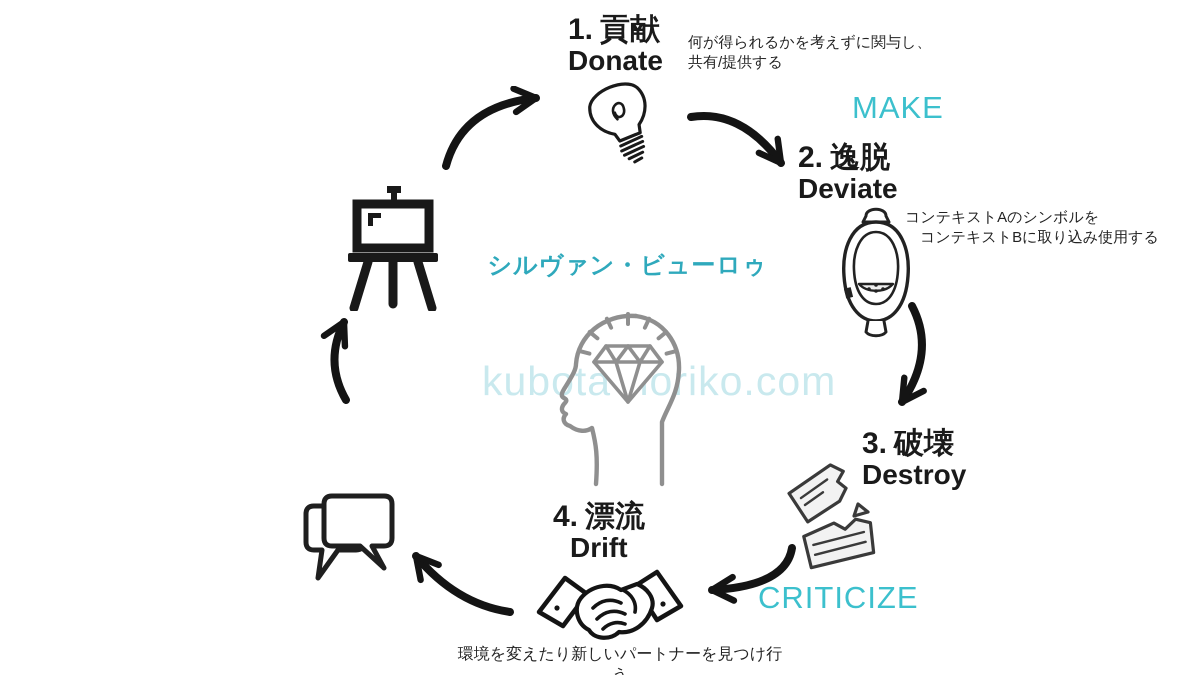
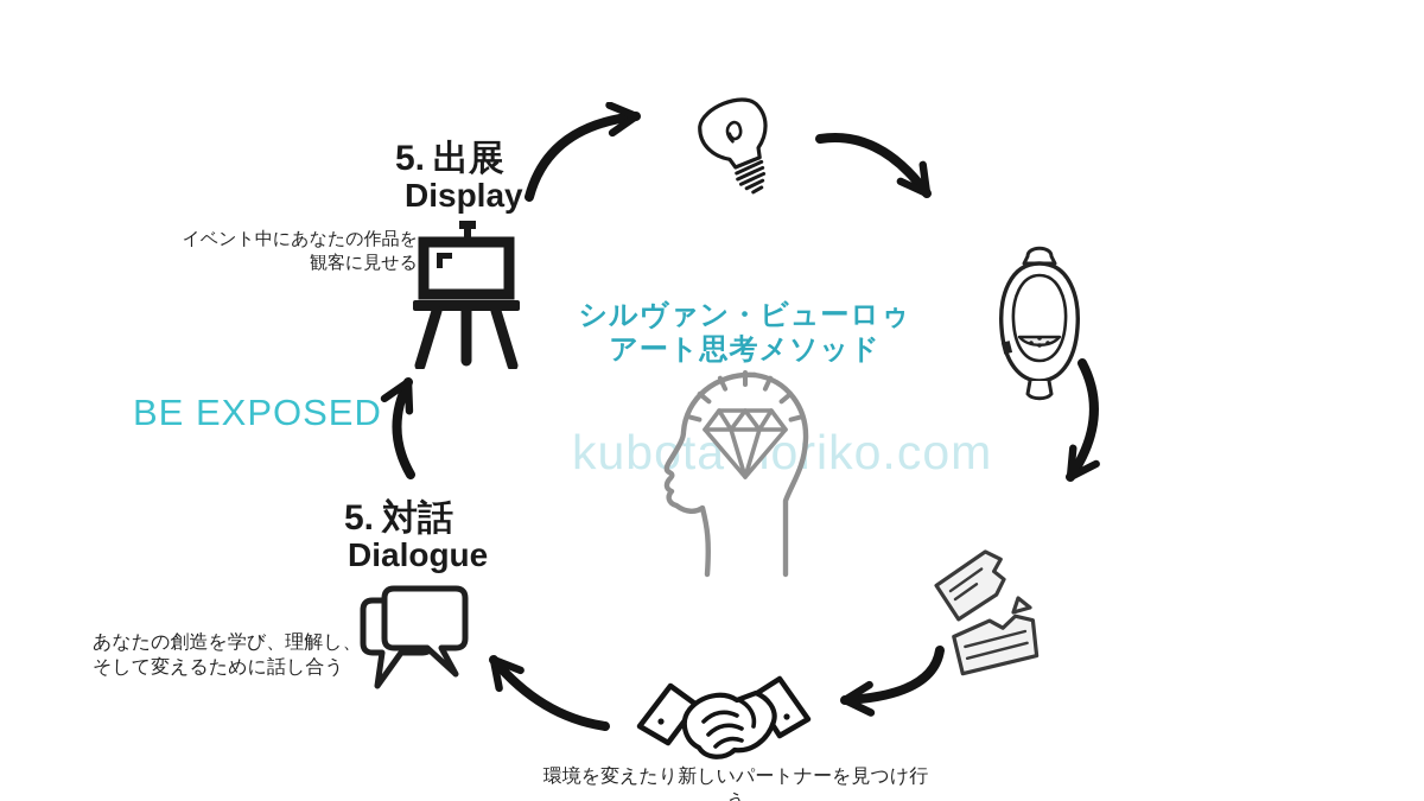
- 1. 貢献
- Donate
- 何が得られるかを考えずに関与し、
- 共有/提供する
- MAKE
- 2. 逸脱
- Deviate
- コンテキストAのシンボルを
- コンテキストBに取り込み使用する
- 3. 破壊
- Destroy
- CRITICIZE
- 4. 漂流
- Drift
  環境を変えたり新しいパートナーを見つけ行
+ 5. 対話
+ Dialogue
+ あなたの創造を学び、理解し、
+ そして変えるために話し合う
+ BE EXPOSED
+ 5. 出展
+ Display
+ イベント中にあなたの作品を
+ 観客に見せる
  kubotaoriko.com
  シルヴァン・ビューロゥ
+ アート思考メソッド
